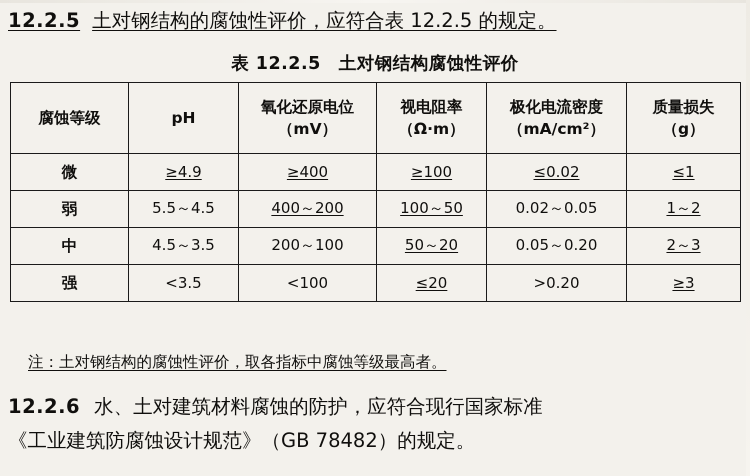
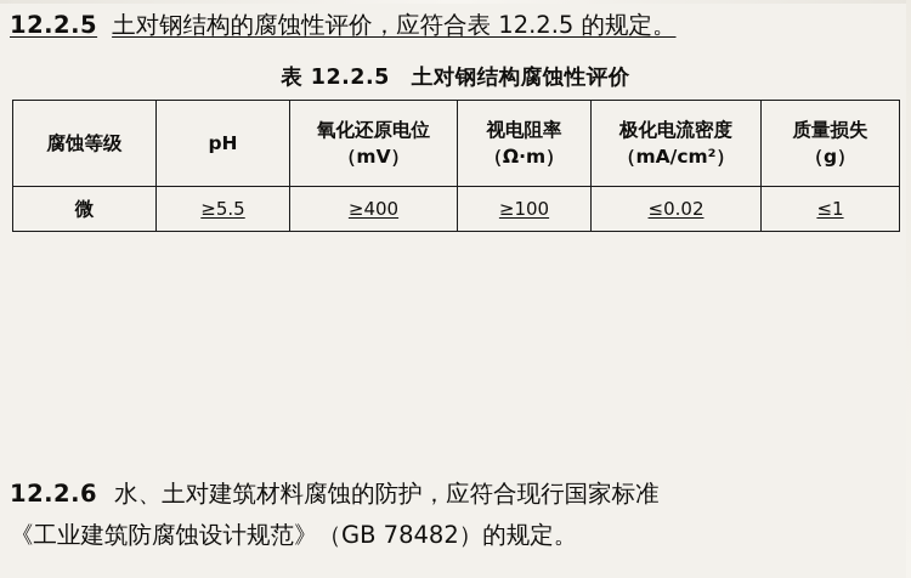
  12.2.5 土对钢结构的腐蚀性评价，应符合表 12.2.5 的规定。
  表 12.2.5 土对钢结构腐蚀性评价
  腐蚀等级	pH	氧化还原电位 （mV）	视电阻率 （Ω·m）	极化电流密度 （mA/cm²）	质量损失 （g）
- 微	≥4.9	≥400	≥100	≤0.02	≤1
+ 微	≥5.5	≥400	≥100	≤0.02	≤1
- 弱	5.5～4.5	400～200	100～50	0.02～0.05	1～2
- 中	4.5～3.5	200～100	50～20	0.05～0.20	2～3
- 强	<3.5	<100	≤20	>0.20	≥3
- 注：土对钢结构的腐蚀性评价，取各指标中腐蚀等级最高者。
  12.2.6 水、土对建筑材料腐蚀的防护，应符合现行国家标准
  《工业建筑防腐蚀设计规范》（GB 78482）的规定。
